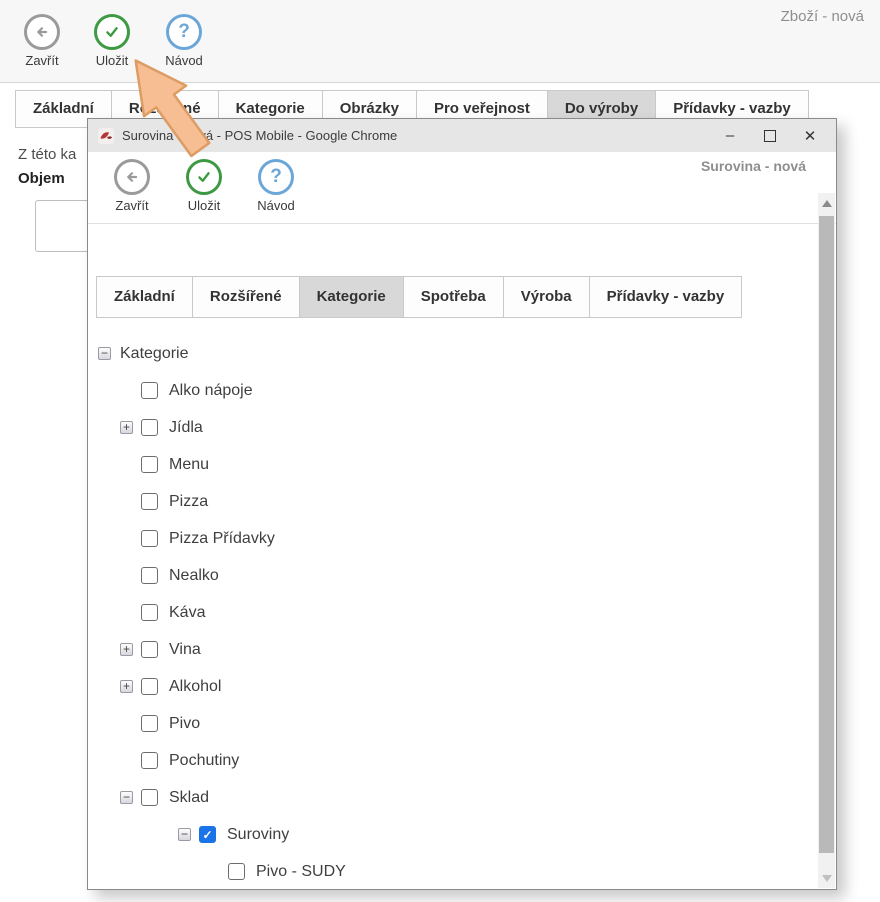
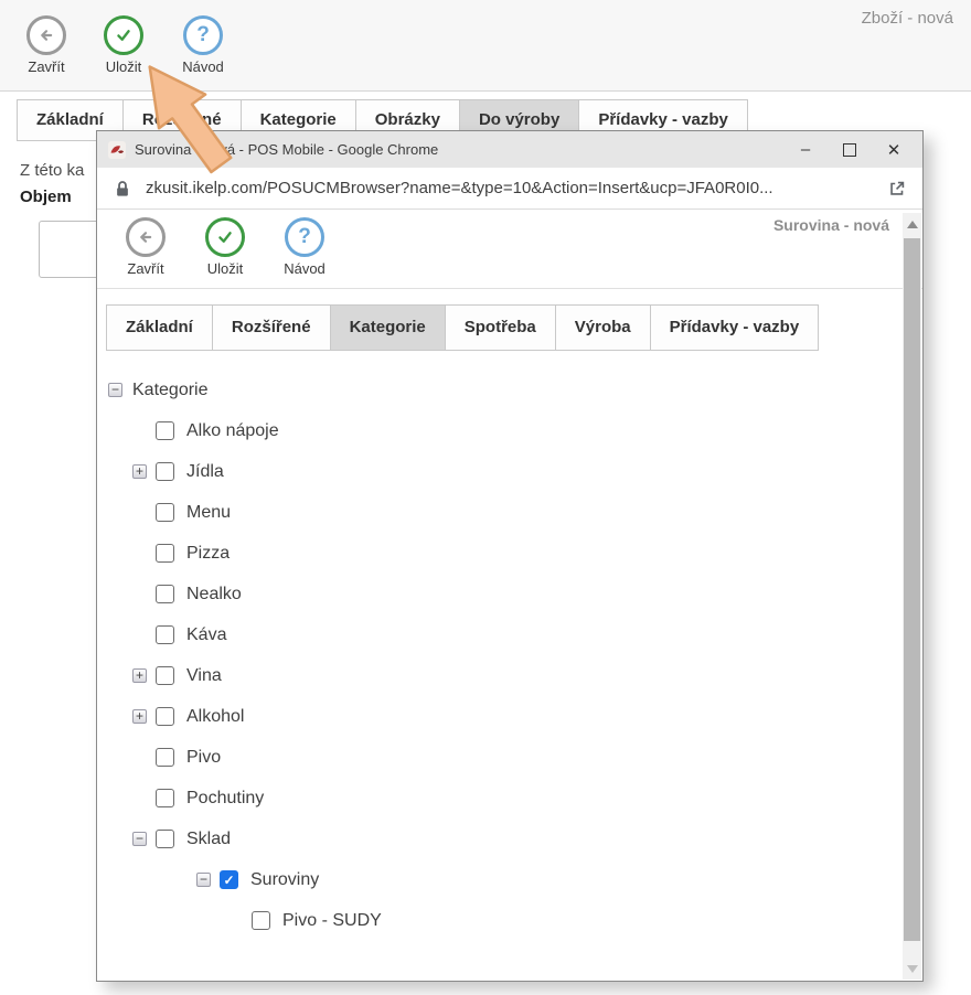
  Zavřít
  Uložit
  ?
  Návod
  Zboží - nová
  Základní
  Kategorie
  Obrázky
- Pro veřejnost
  Do výroby
  Přídavky - vazby
  Z této ka
  Objem
  Surovinaá - POS Mobile - Google Chrome
  –
  ✕
+ zkusit.ikelp.com/POSUCMBrowser?name=&type=10&Action=Insert&ucp=JFA0R0I0...
  Zavřít
  Uložit
  ?
  Návod
  Surovina - nová
  Základní
  Rozšířené
  Kategorie
  Spotřeba
  Výroba
  Přídavky - vazby
  −
  Kategorie
  Alko nápoje
  +
  Jídla
  Menu
  Pizza
- Pizza Přídavky
  Nealko
  Káva
  +
  Vina
  +
  Alkohol
  Pivo
  Pochutiny
  −
  Sklad
  −
  ✓
  Suroviny
  Pivo - SUDY
